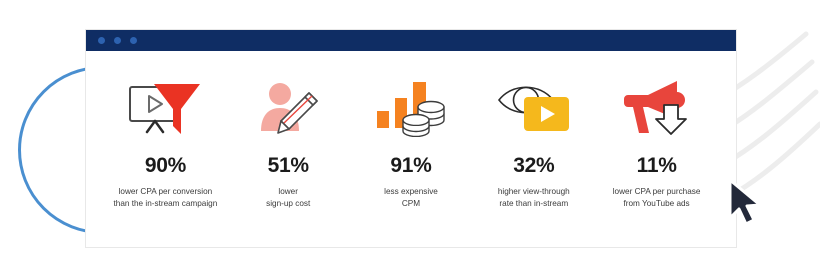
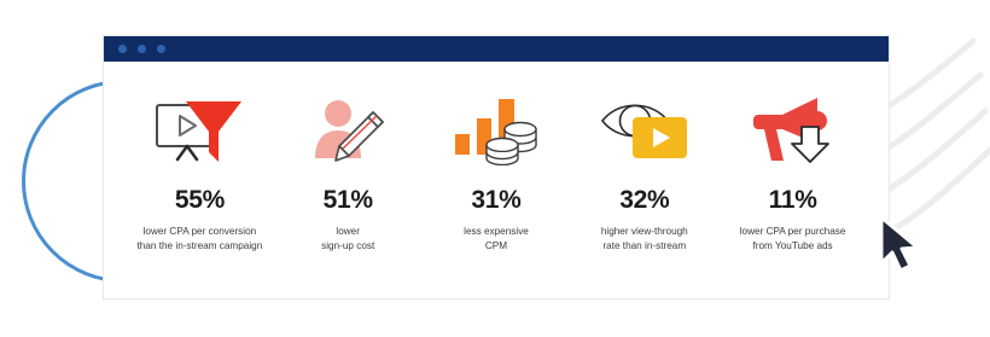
- 90%
+ 55%
  lower CPA per conversion
  than the in-stream campaign
  51%
  lower
  sign-up cost
- 91%
+ 31%
  less expensive
  CPM
  32%
  higher view-through
  rate than in-stream
  11%
  lower CPA per purchase
  from YouTube ads
